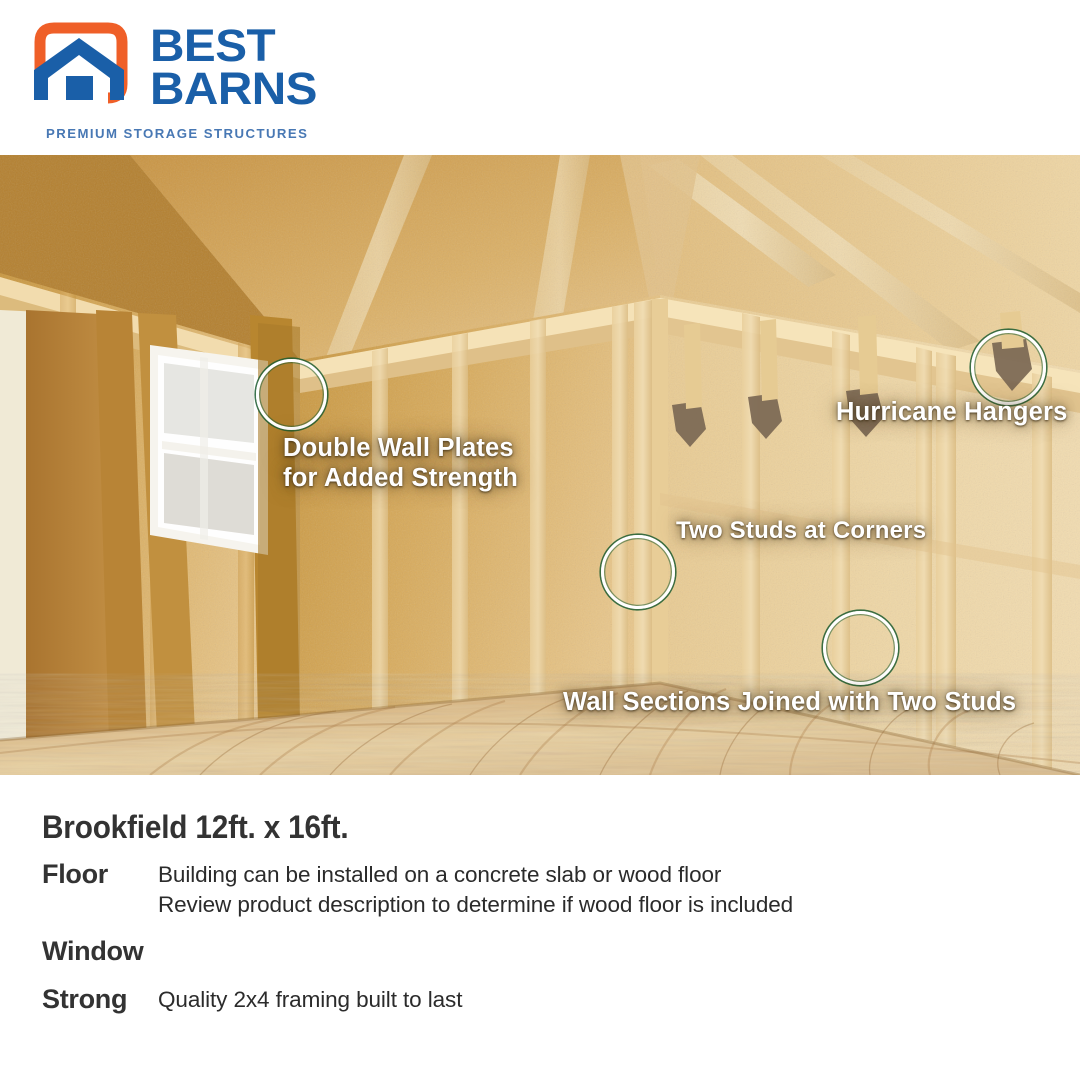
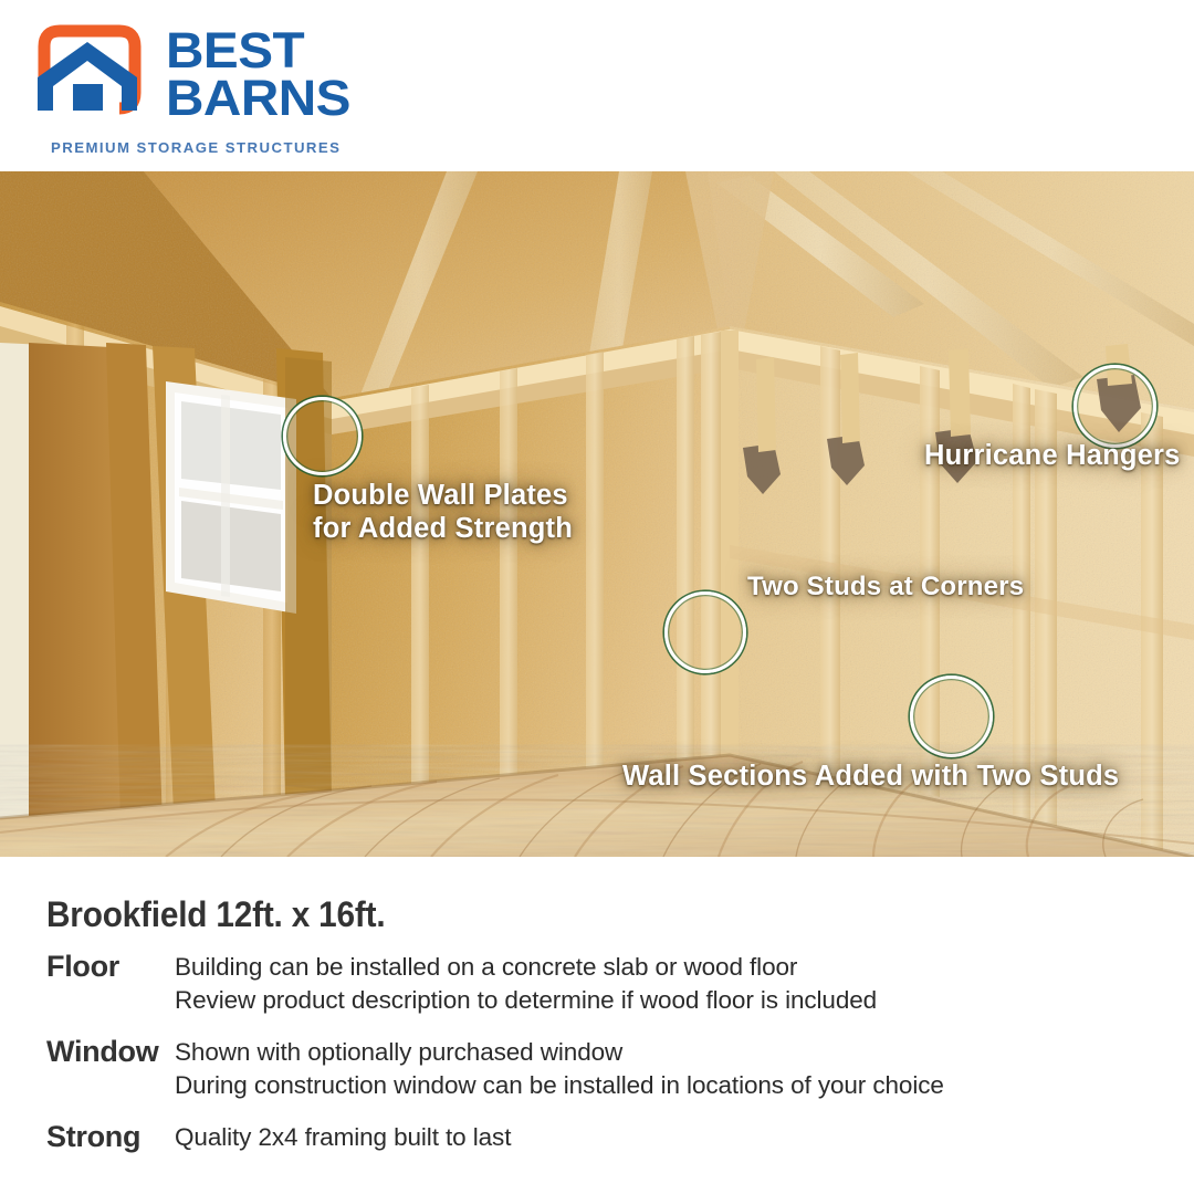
  BEST
  BARNS
  PREMIUM STORAGE STRUCTURES
  Double Wall Plates
  for Added Strength
  Hurricane Hangers
  Two Studs at Corners
- Wall Sections Joined with Two Studs
+ Wall Sections Added with Two Studs
  Brookfield 12ft. x 16ft.
  Floor
  Building can be installed on a concrete slab or wood floor
  Review product description to determine if wood floor is included
  Window
+ Shown with optionally purchased window
+ During construction window can be installed in locations of your choice
  Strong
  Quality 2x4 framing built to last
